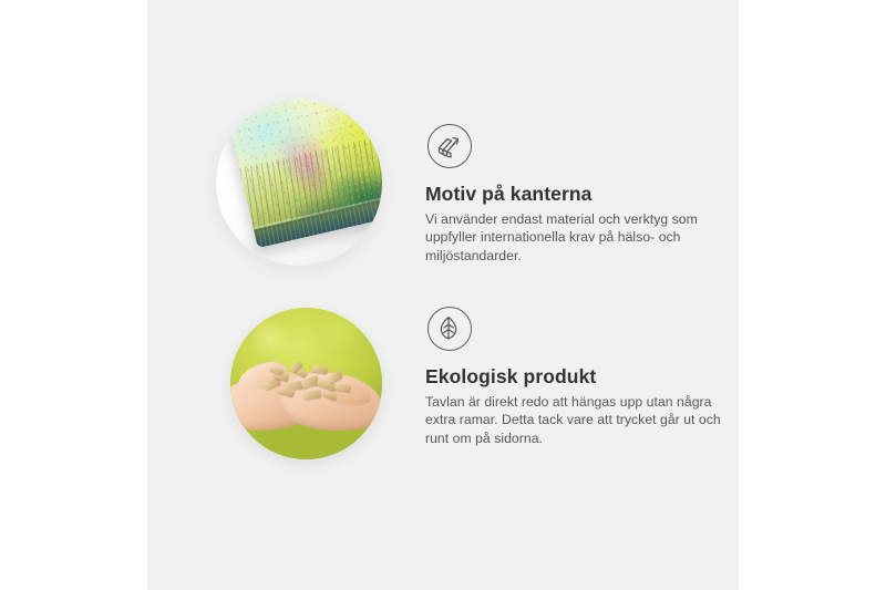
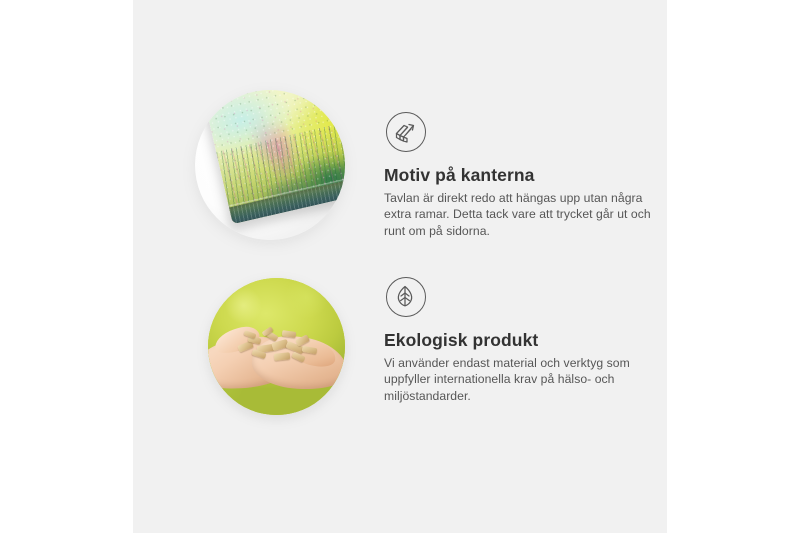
  Motiv på kanterna
- Vi använder endast material och verktyg som uppfyller internationella krav på hälso- och miljöstandarder.
+ Tavlan är direkt redo att hängas upp utan några extra ramar. Detta tack vare att trycket går ut och runt om på sidorna.
  Ekologisk produkt
- Tavlan är direkt redo att hängas upp utan några extra ramar. Detta tack vare att trycket går ut och runt om på sidorna.
+ Vi använder endast material och verktyg som uppfyller internationella krav på hälso- och miljöstandarder.
